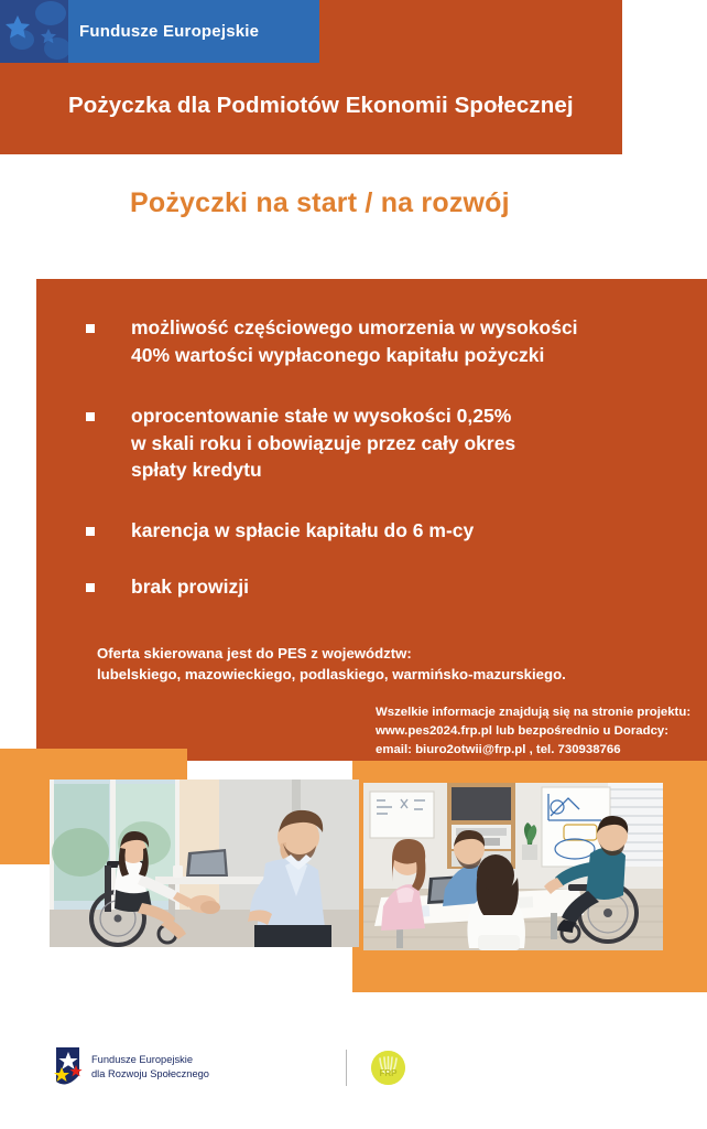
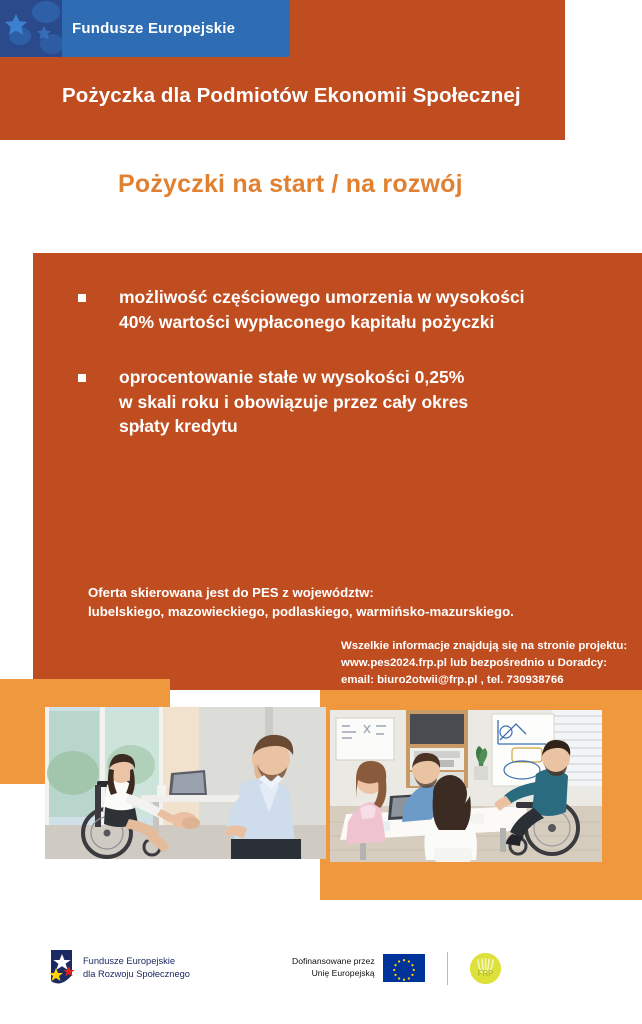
  Fundusze Europejskie
  Pożyczka dla Podmiotów Ekonomii Społecznej
  Pożyczki na start / na rozwój
  możliwość częściowego umorzenia w wysokości
  40% wartości wypłaconego kapitału pożyczki
  oprocentowanie stałe w wysokości 0,25%
  w skali roku i obowiązuje przez cały okres
  spłaty kredytu
- karencja w spłacie kapitału do 6 m-cy
- brak prowizji
  Oferta skierowana jest do PES z województw:
  lubelskiego, mazowieckiego, podlaskiego, warmińsko-mazurskiego.
  Wszelkie informacje znajdują się na stronie projektu:
  www.pes2024.frp.pl lub bezpośrednio u Doradcy:
  email: biuro2otwii@frp.pl , tel. 730938766
  Fundusze Europejskie
  dla Rozwoju Społecznego
+ Dofinansowane przez
+ Unię Europejską
  FRP
